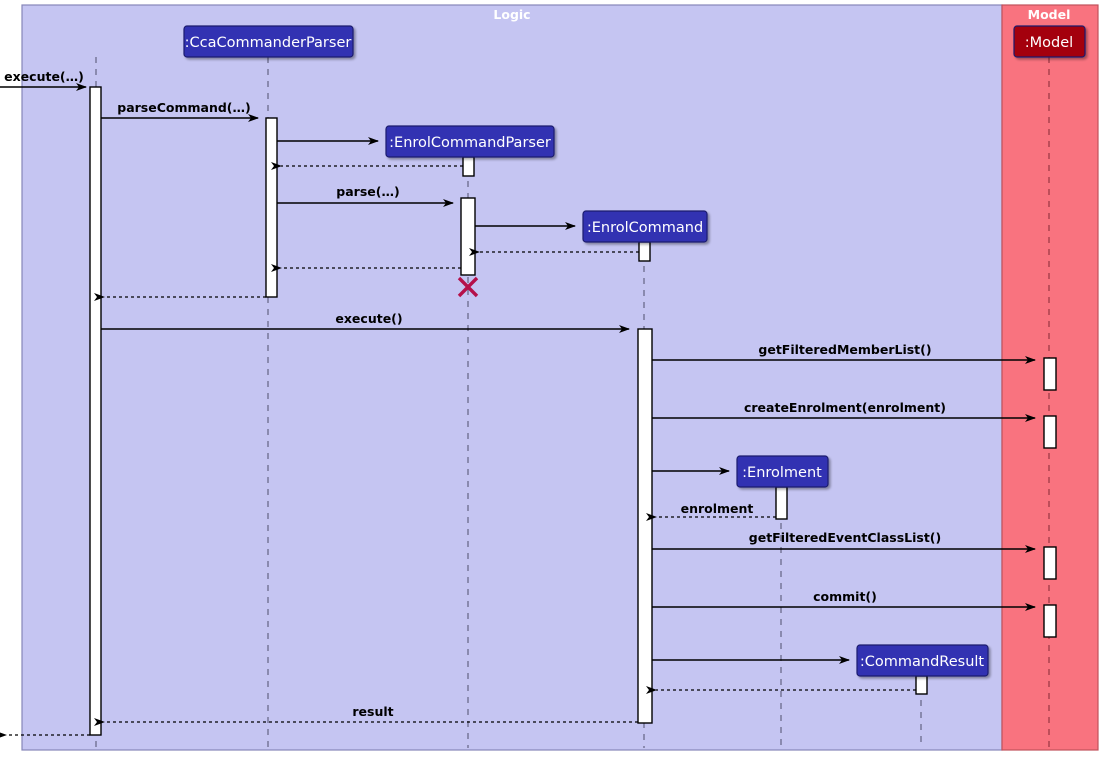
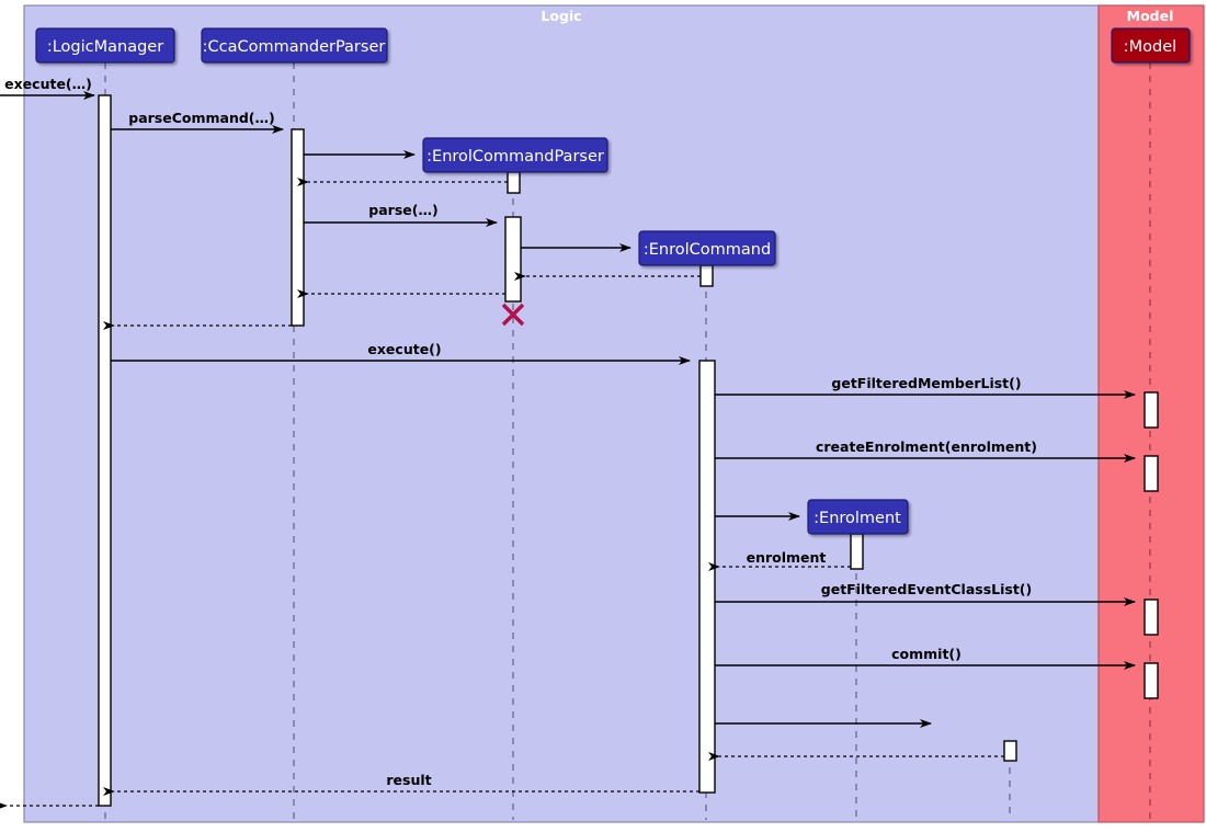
  Logic
  Model
  execute(…)
  parseCommand(…)
  parse(…)
  execute()
  getFilteredMemberList()
  createEnrolment(enrolment)
  enrolment
  getFilteredEventClassList()
  commit()
  result
+ :LogicManager
  :CcaCommanderParser
  :EnrolCommandParser
  :EnrolCommand
  :Enrolment
- :CommandResult
  :Model
